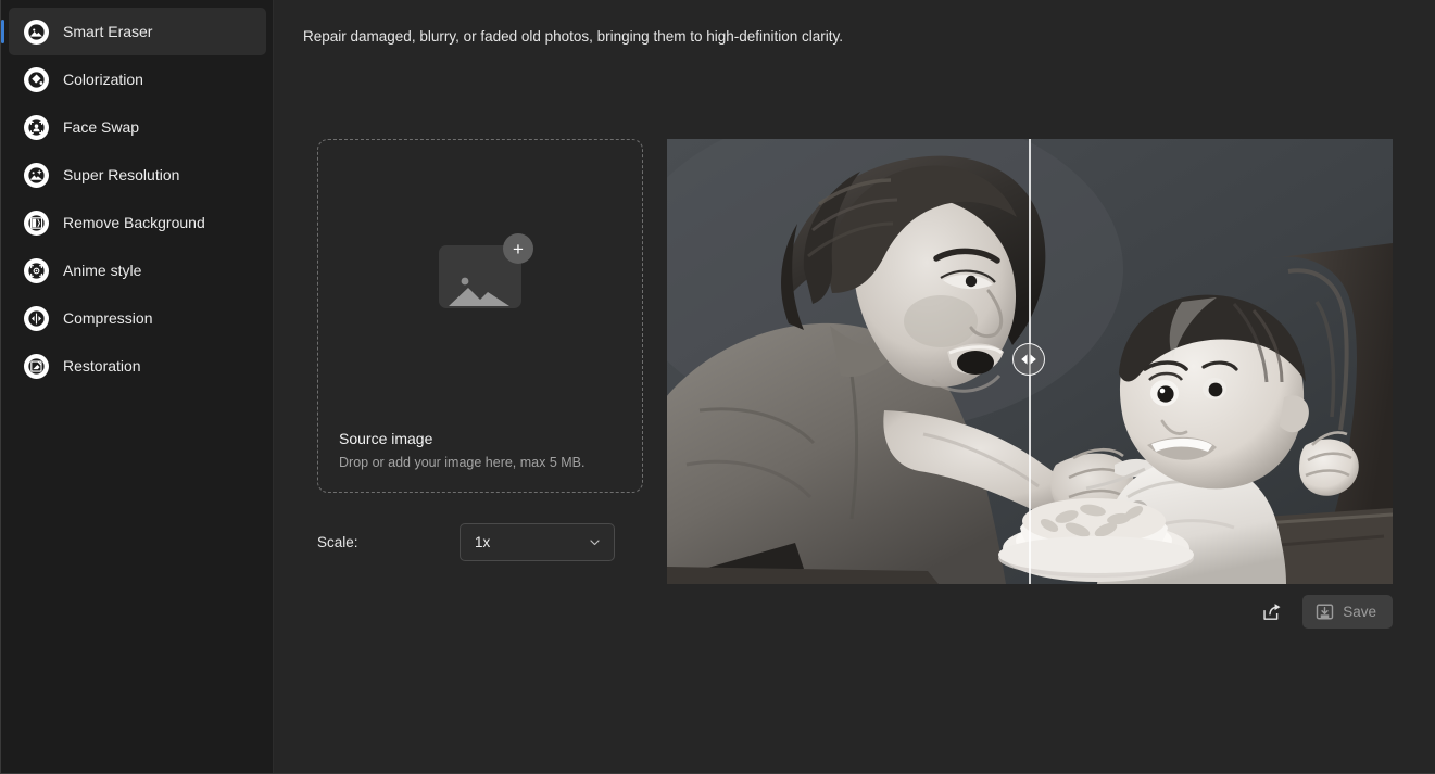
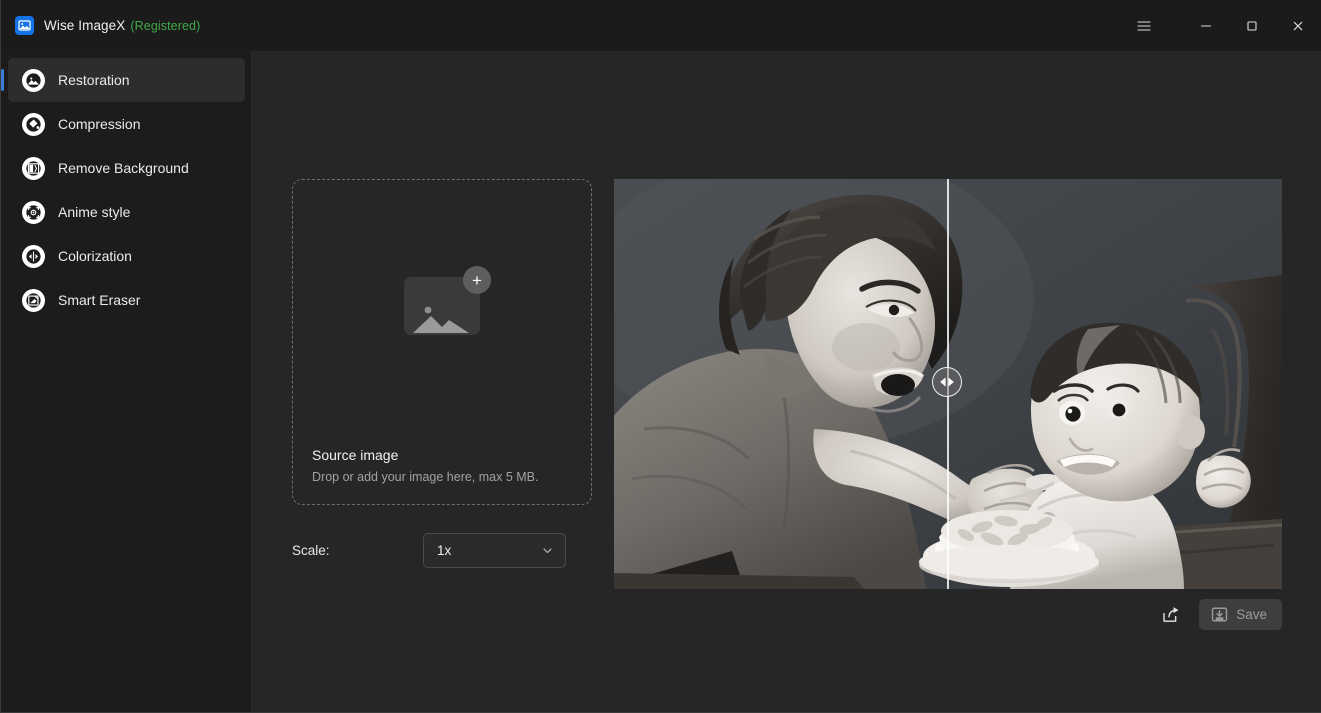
+ Wise ImageX (Registered)
- Smart Eraser
+ Restoration
- Colorization
+ Compression
- Face Swap
- Super Resolution
  Remove Background
  Anime style
- Compression
+ Colorization
- Restoration
+ Smart Eraser
- Repair damaged, blurry, or faded old photos, bringing them to high-definition clarity.
  +
  Source image
  Drop or add your image here, max 5 MB.
  Scale:
  1x
  Save
